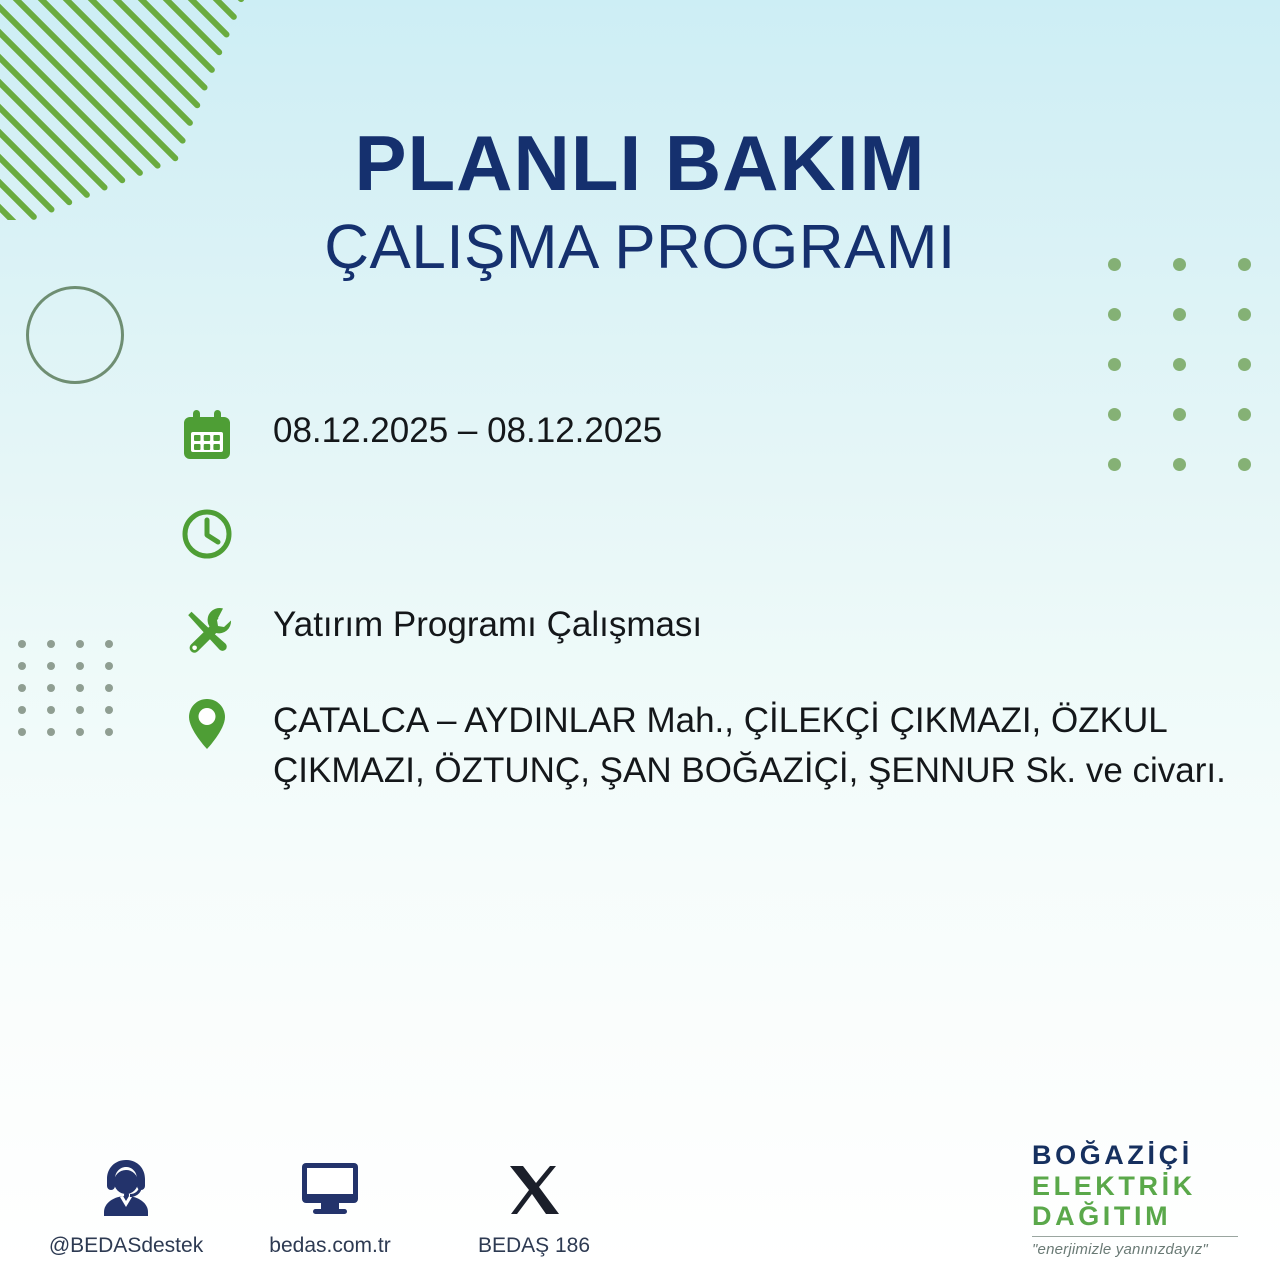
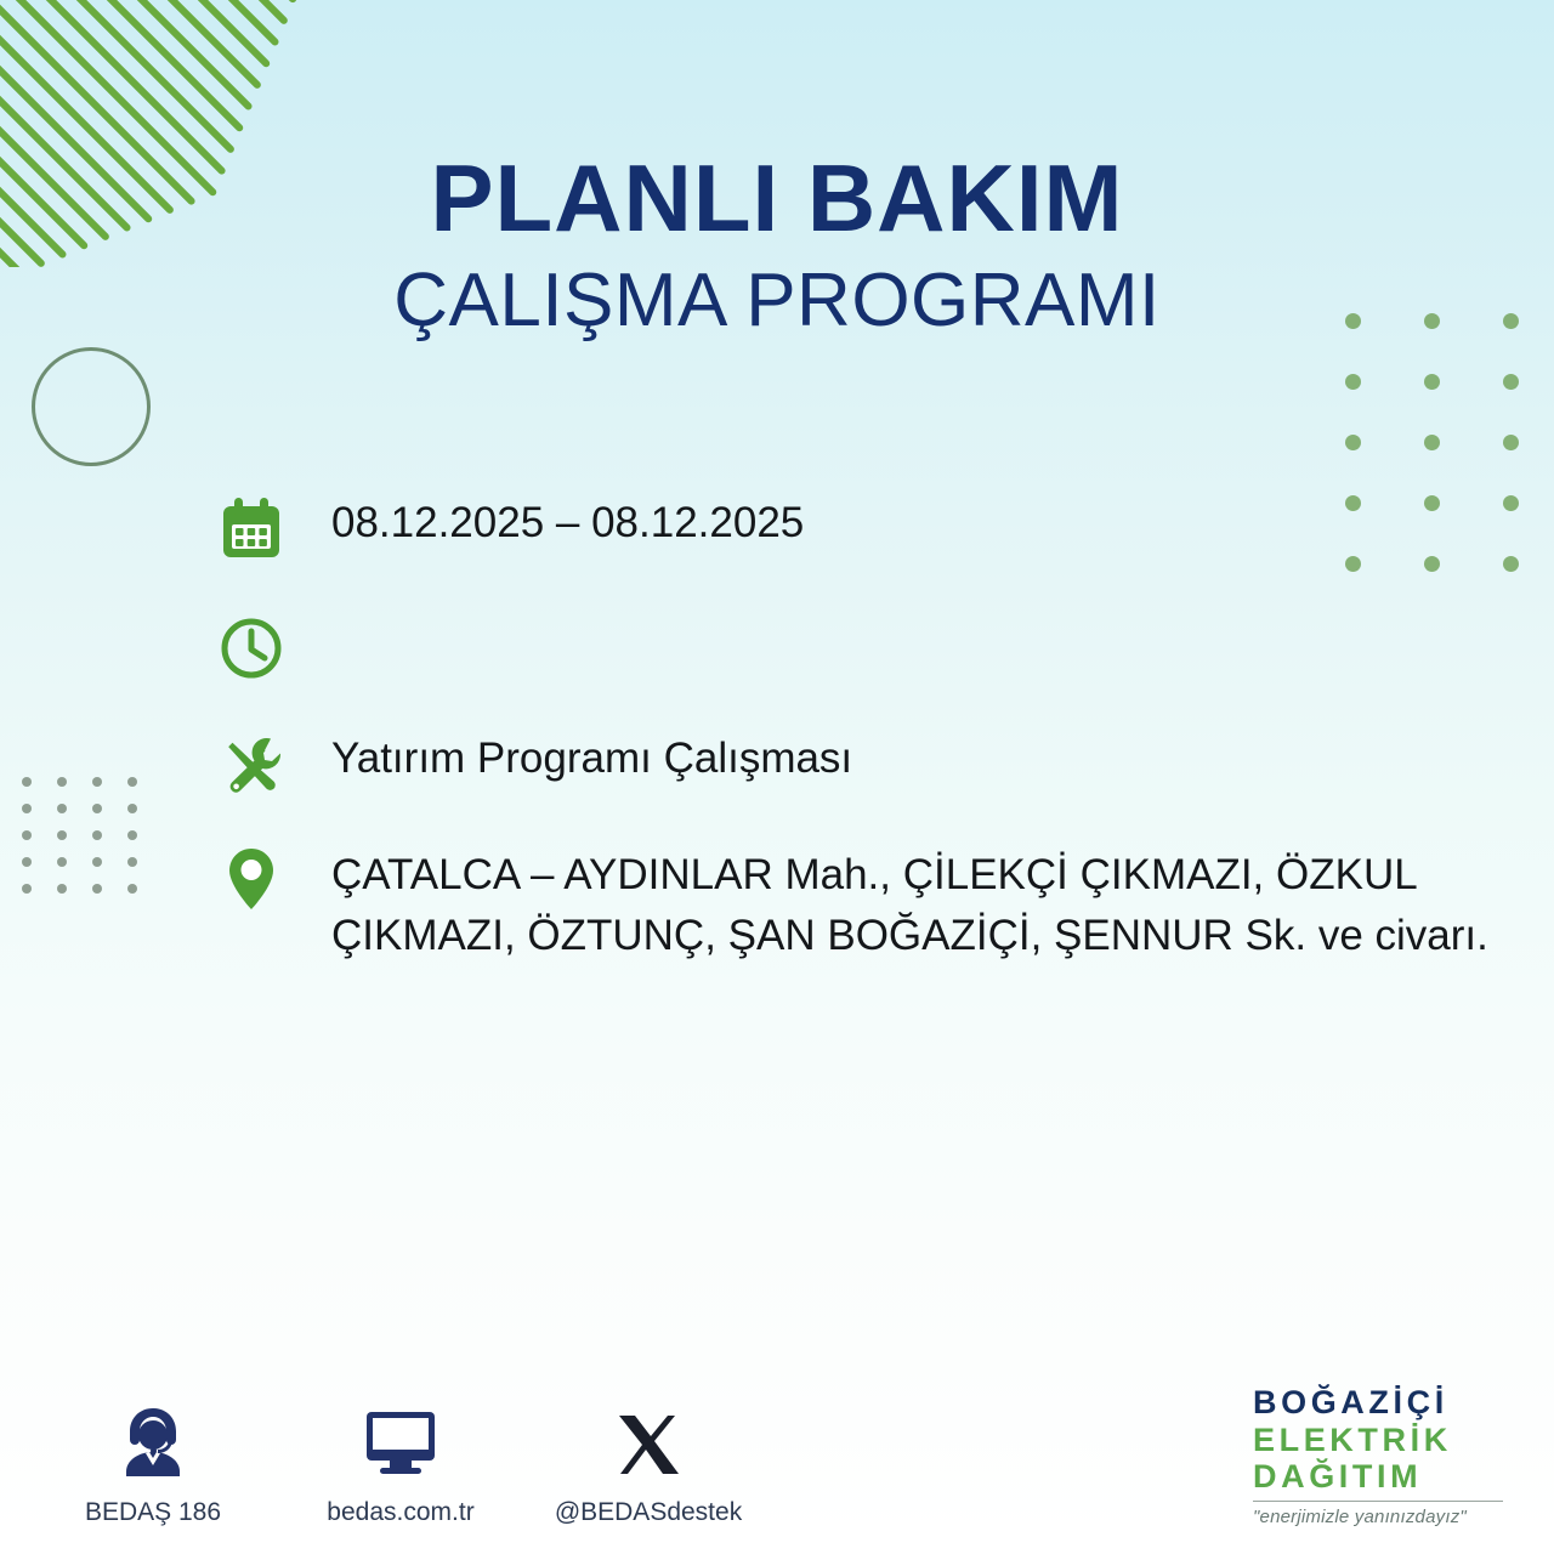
  PLANLI BAKIM
  ÇALIŞMA PROGRAMI
  08.12.2025 – 08.12.2025
  Yatırım Programı Çalışması
  ÇATALCA – AYDINLAR Mah., ÇİLEKÇİ ÇIKMAZI, ÖZKUL ÇIKMAZI, ÖZTUNÇ, ŞAN BOĞAZİÇİ, ŞENNUR Sk. ve civarı.
- @BEDASdestek
+ BEDAŞ 186
  bedas.com.tr
- BEDAŞ 186
+ @BEDASdestek
  BOĞAZİÇİ
  ELEKTRİK
  DAĞITIM
  "enerjimizle yanınızdayız"
